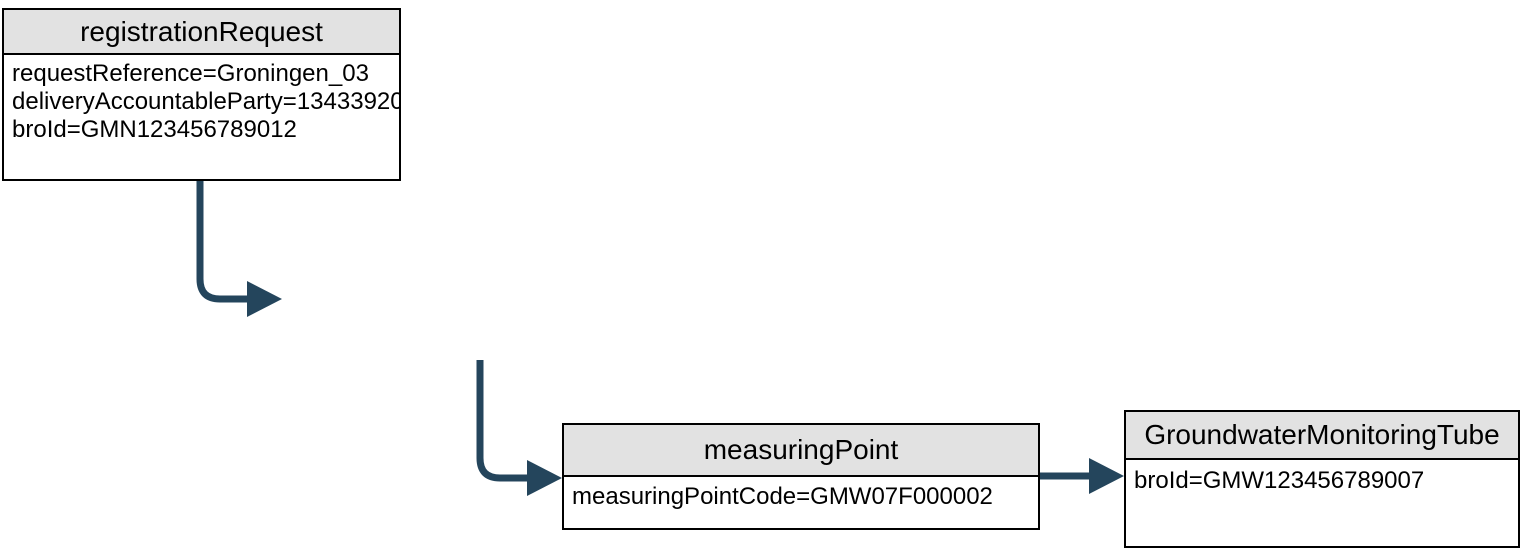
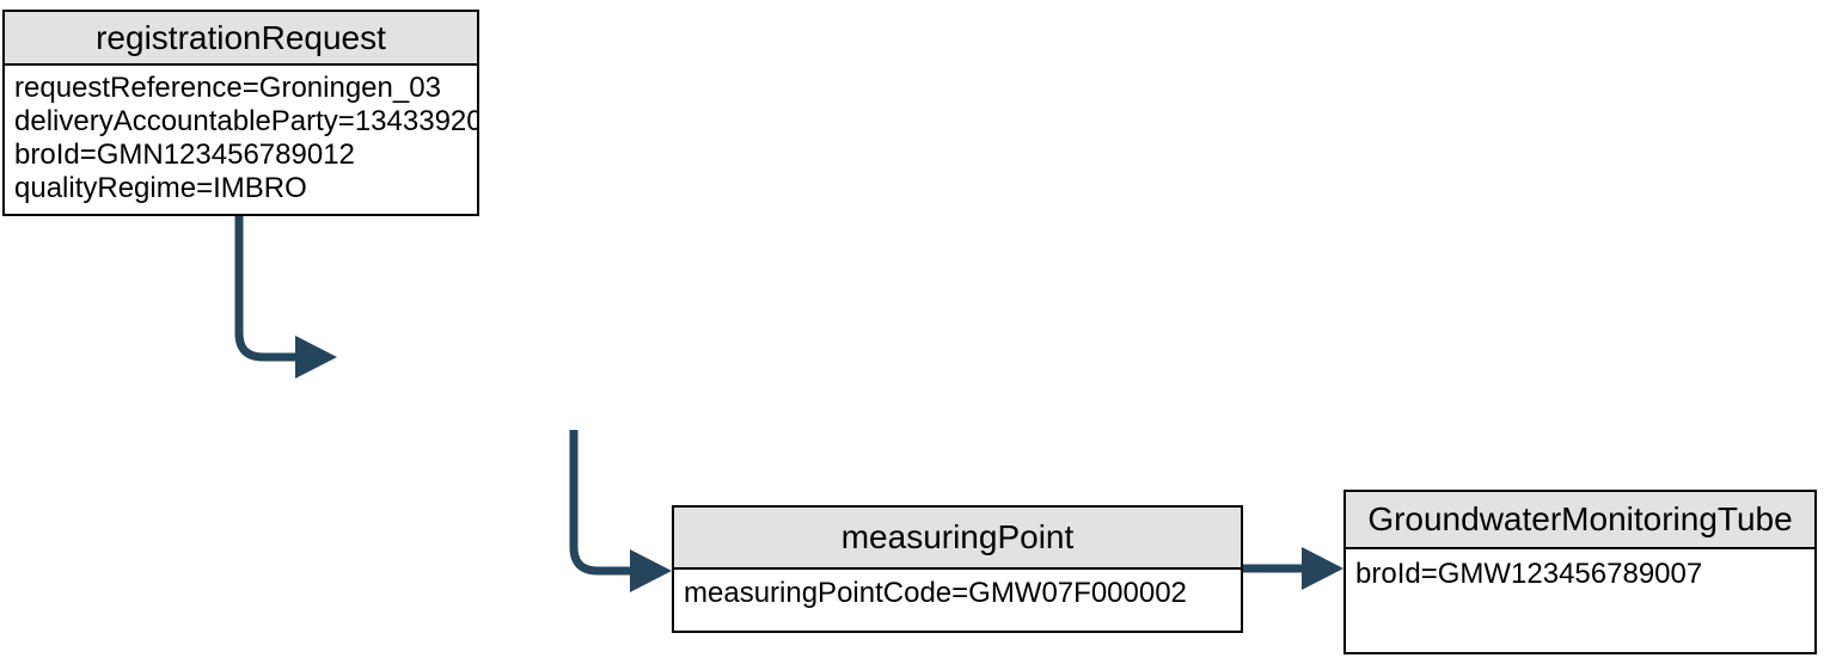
  registrationRequest
  requestReference=Groningen_03
  deliveryAccountableParty=13433920
  broId=GMN123456789012
+ qualityRegime=IMBRO
  measuringPoint
  measuringPointCode=GMW07F000002
  GroundwaterMonitoringTube
  broId=GMW123456789007
